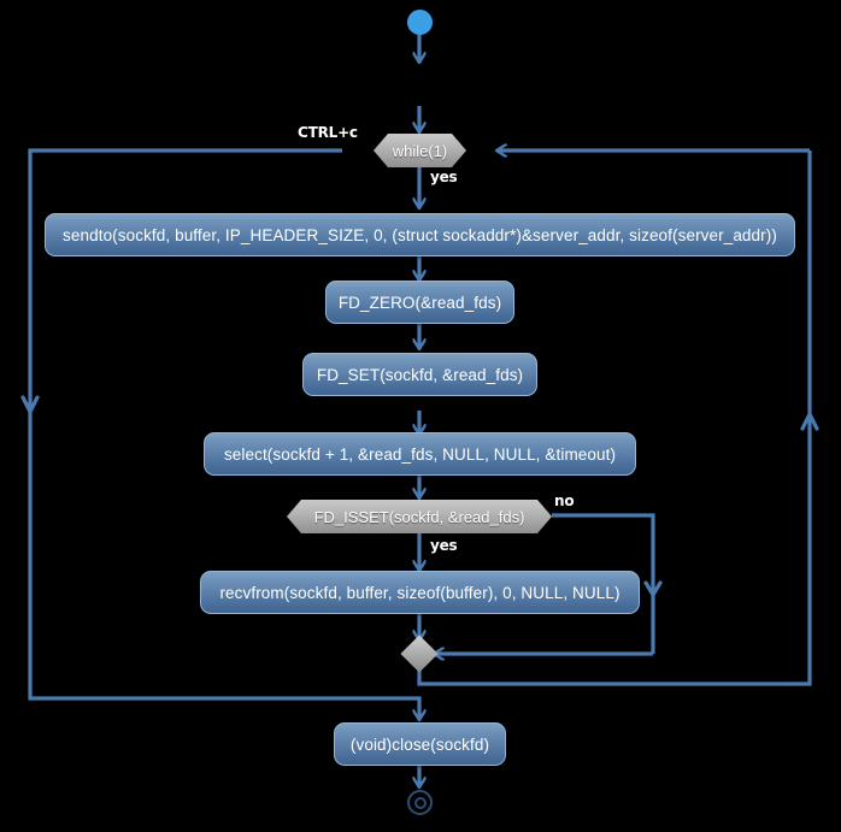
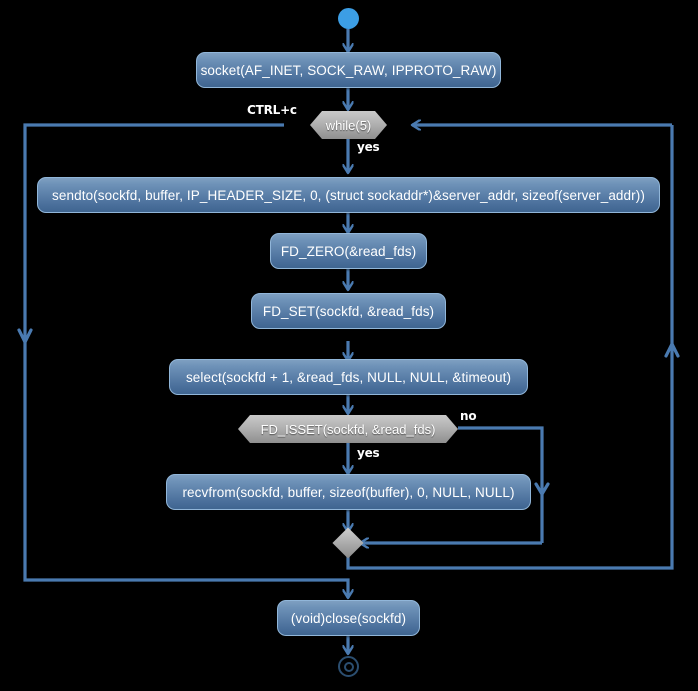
+ socket(AF_INET, SOCK_RAW, IPPROTO_RAW)
- while(1)
+ while(5)
  sendto(sockfd, buffer, IP_HEADER_SIZE, 0, (struct sockaddr*)&server_addr, sizeof(server_addr))
  FD_ZERO(&read_fds)
  FD_SET(sockfd, &read_fds)
  select(sockfd + 1, &read_fds, NULL, NULL, &timeout)
  FD_ISSET(sockfd, &read_fds)
  recvfrom(sockfd, buffer, sizeof(buffer), 0, NULL, NULL)
  (void)close(sockfd)
  CTRL+c
  yes
  yes
  no
